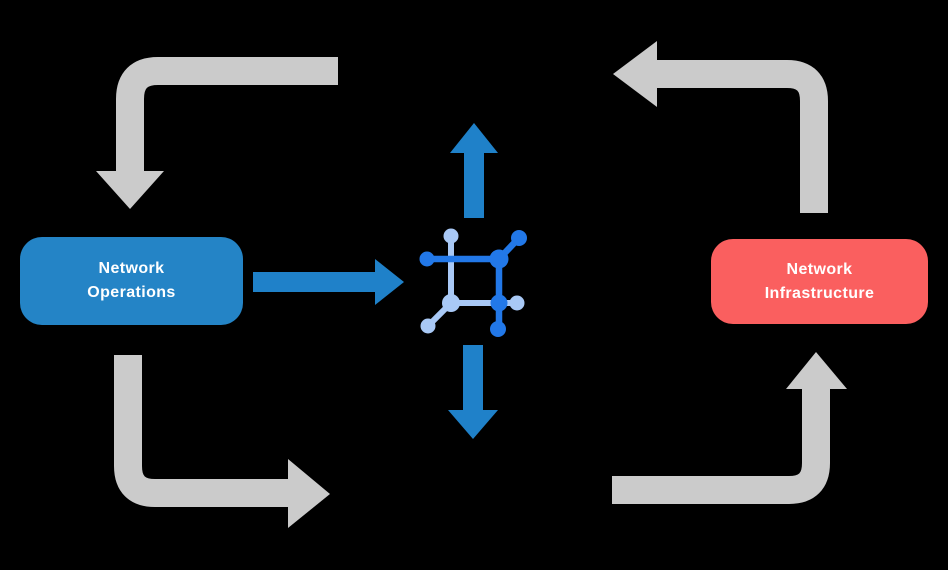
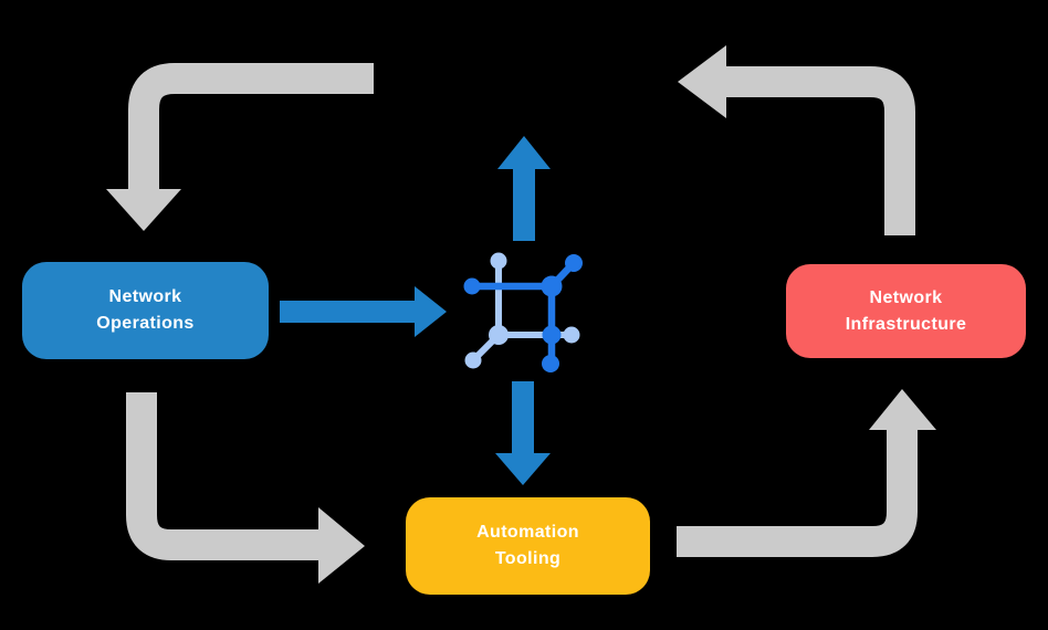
  Network
  Operations
  Network
  Infrastructure
+ Automation
+ Tooling
